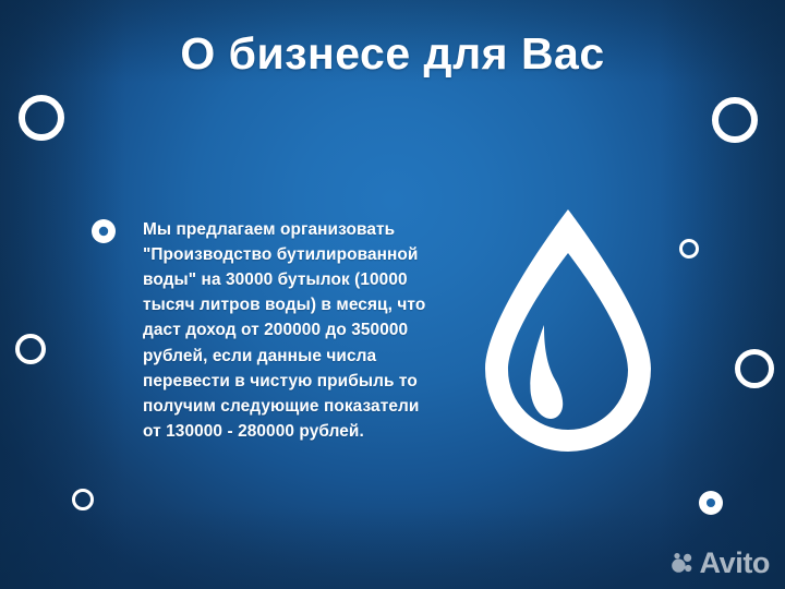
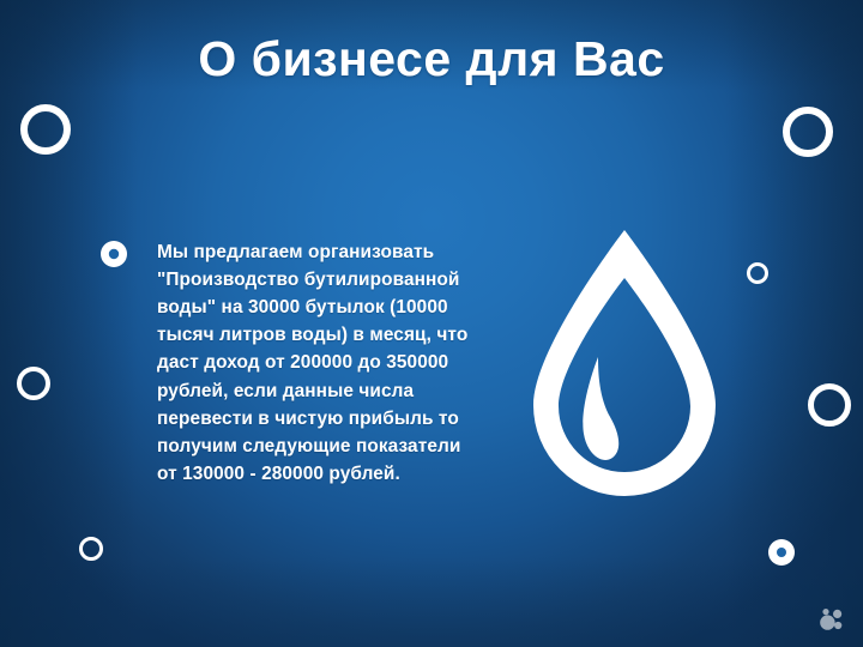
  О бизнесе для Вас
  Мы предлагаем организовать "Производство бутилированной воды" на 30000 бутылок (10000 тысяч литров воды) в месяц, что даст доход от 200000 до 350000 рублей, если данные числа перевести в чистую прибыль то получим следующие показатели от 130000 - 280000 рублей.
- Avito
